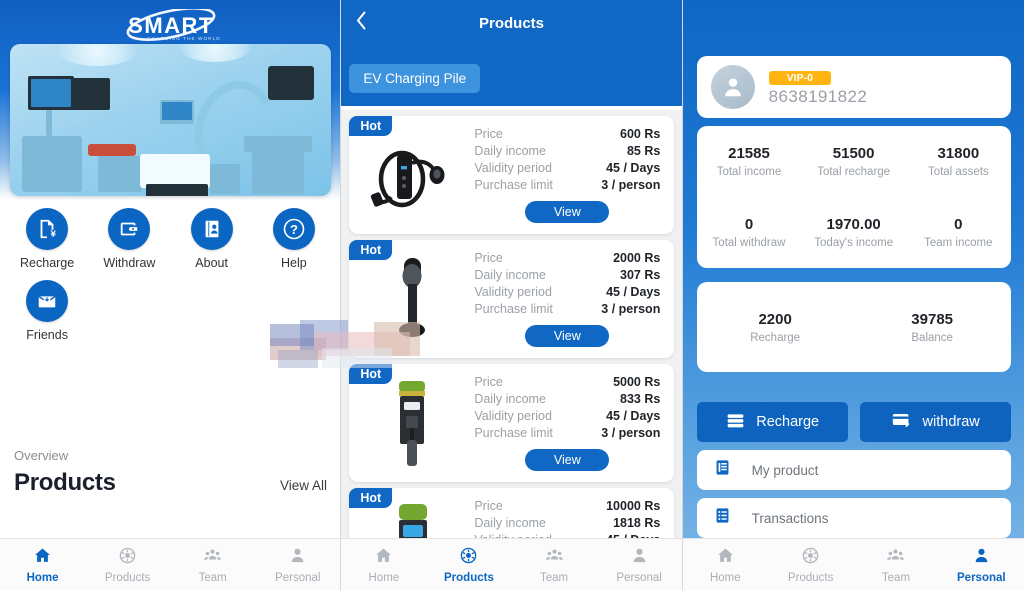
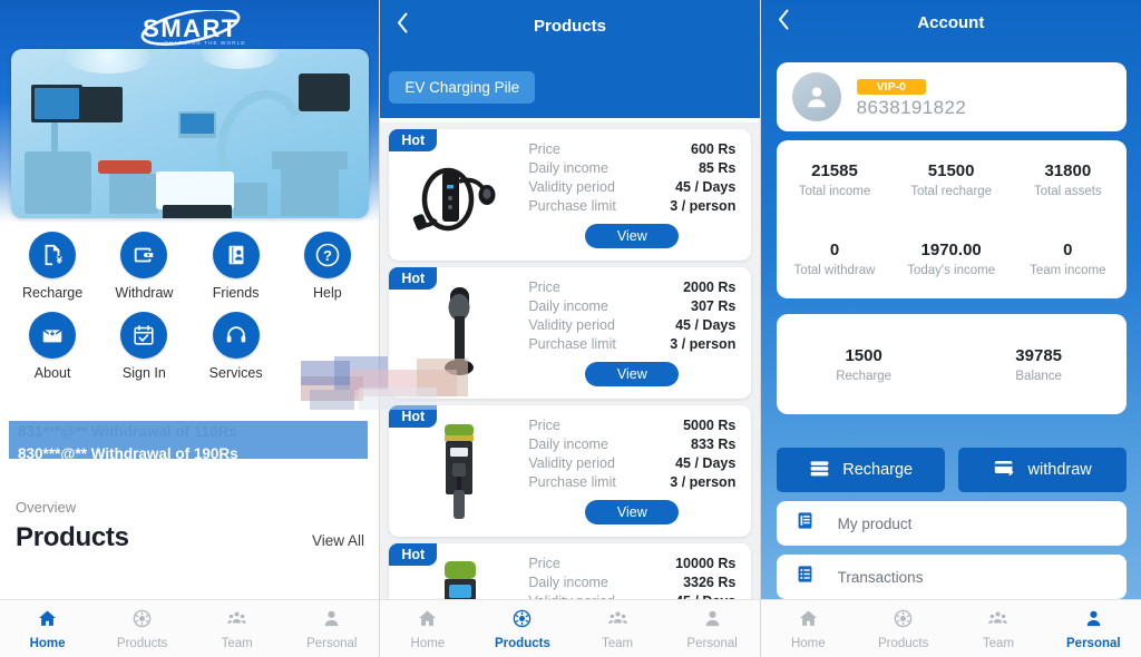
  SMART
  Recharge
  Withdraw
- About
+ Friends
  ?
  Help
- Friends
+ About
+ Sign In
+ Services
+ 830***@** Withdrawal of 190Rs
  Overview
  Products
  View All
  Home
  Products
  Team
  Personal
  Products
  EV Charging Pile
  Hot
  Price
  600 Rs
  Daily income
  85 Rs
  Validity period
  45 / Days
  Purchase limit
  3 / person
  View
  Hot
  Price
  2000 Rs
  Daily income
  307 Rs
  Validity period
  45 / Days
  Purchase limit
  3 / person
  View
  Hot
  Price
  5000 Rs
  Daily income
  833 Rs
  Validity period
  45 / Days
  Purchase limit
  3 / person
  View
  Hot
  Price
  10000 Rs
  Daily income
- 1818 Rs
+ 3326 Rs
  Home
  Products
  Team
  Personal
+ Account
  VIP-0
  8638191822
  21585
  Total income
  51500
  Total recharge
  31800
  Total assets
  0
  Total withdraw
  1970.00
  Today's income
  0
  Team income
- 2200
+ 1500
  Recharge
  39785
  Balance
  Recharge
  withdraw
  My product
  Transactions
  Home
  Products
  Team
  Personal
